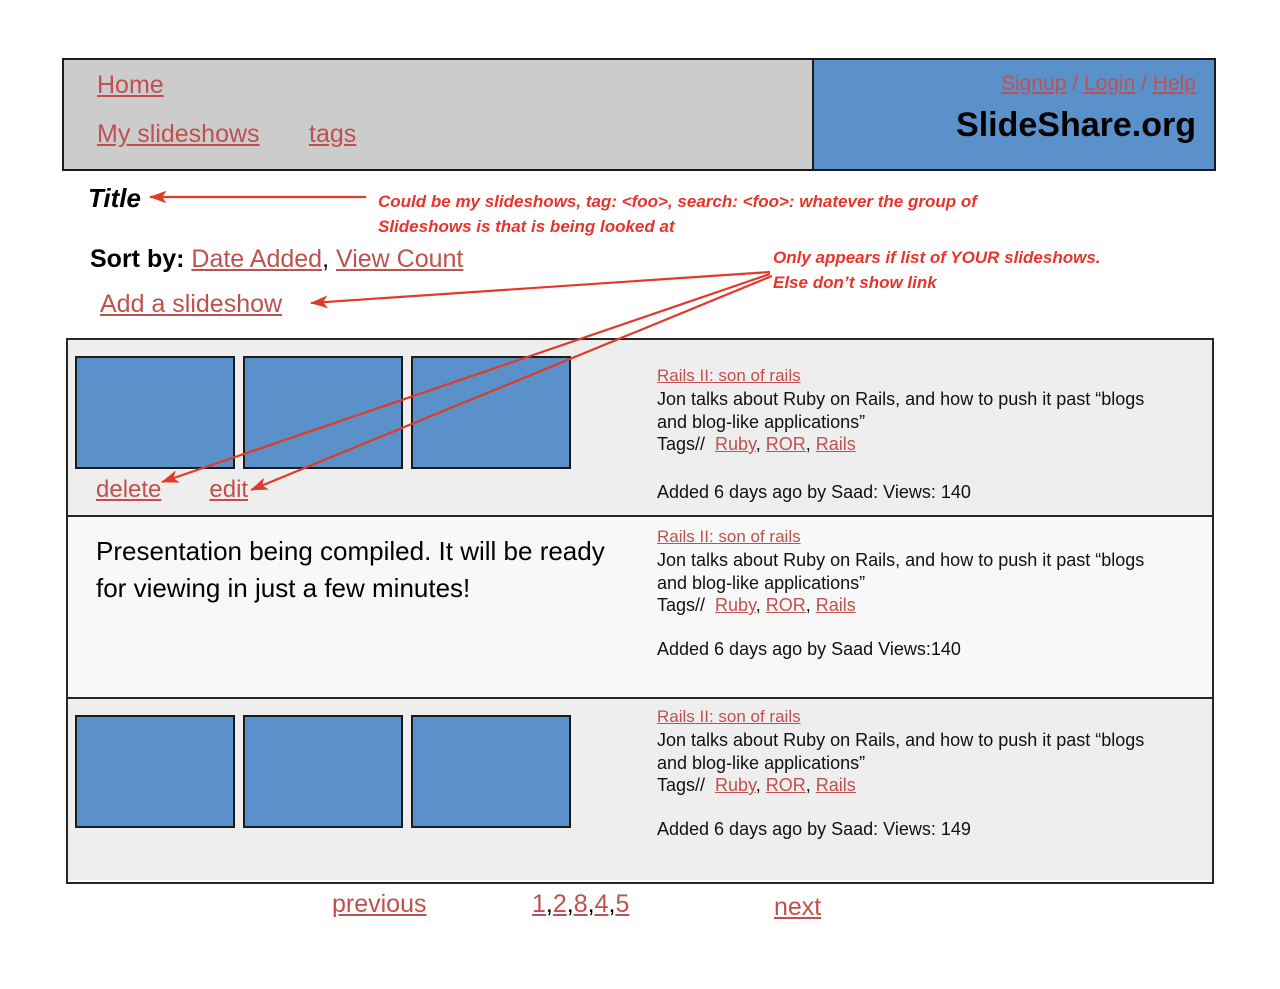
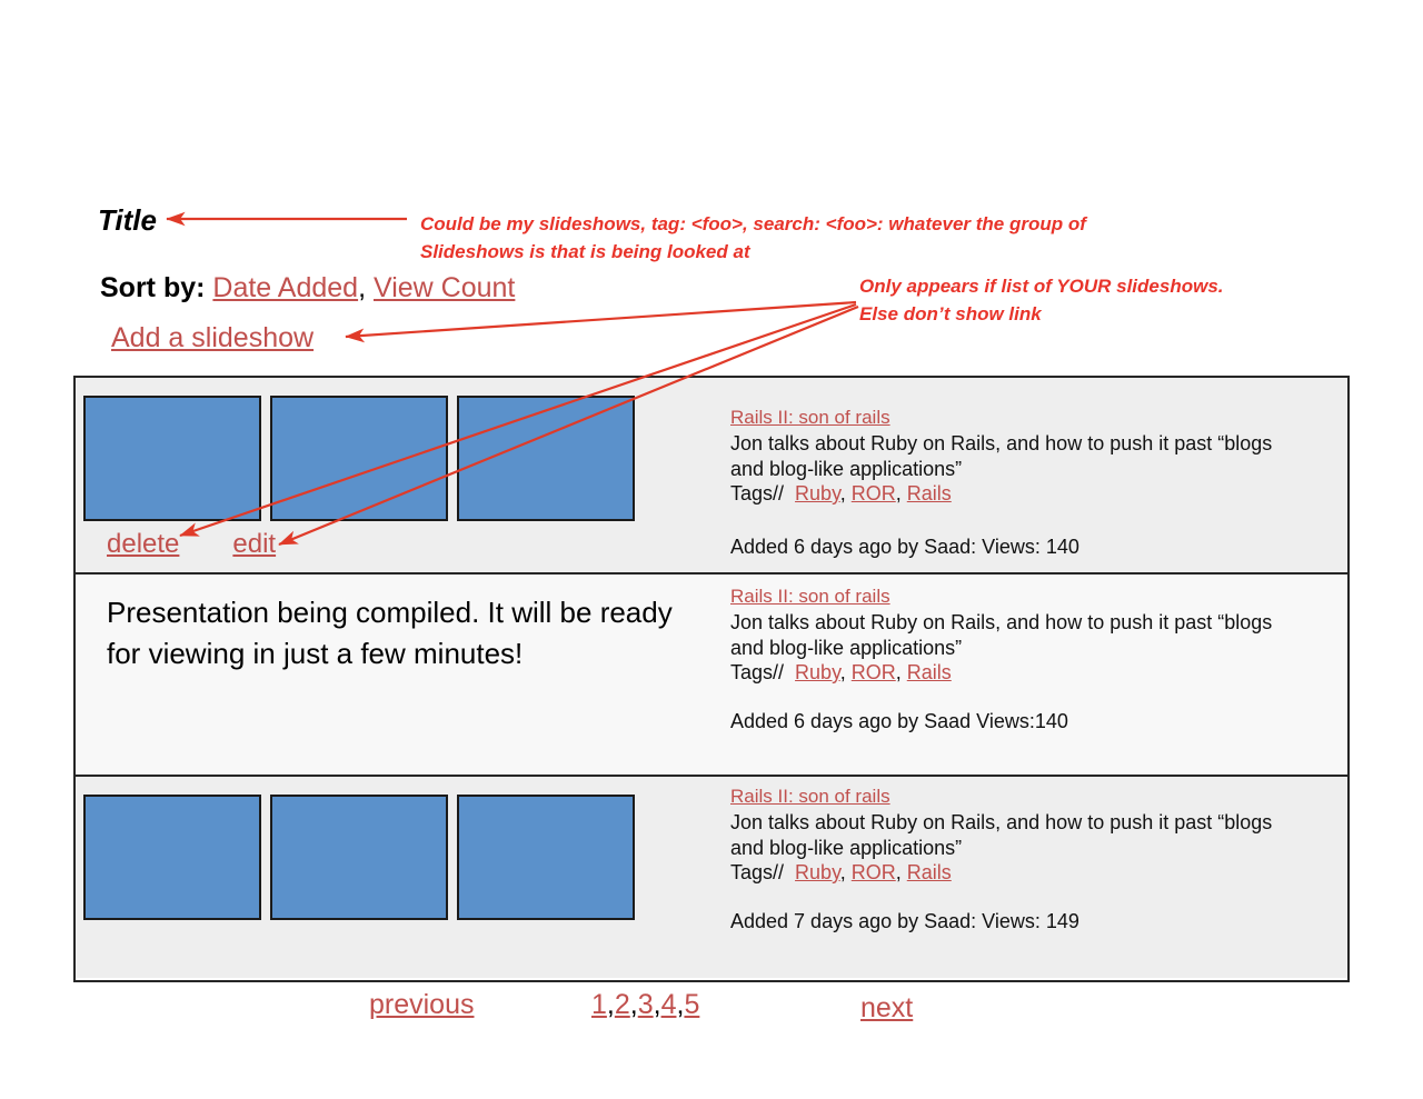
- Home
- My slideshows
- tags
- Signup / Login / Help
- SlideShare.org
  Title
  Sort by: Date Added, View Count
  Add a slideshow
  Could be my slideshows, tag: <foo>, search: <foo>: whatever the group of
  Slideshows is that is being looked at
  Only appears if list of YOUR slideshows.
  Else don’t show link
  delete edit
  Rails II: son of rails
  Jon talks about Ruby on Rails, and how to push it past “blogs and blog-like applications”
  Tags// Ruby, ROR, Rails
  Added 6 days ago by Saad: Views: 140
  Presentation being compiled. It will be ready for viewing in just a few minutes!
  Rails II: son of rails
  Jon talks about Ruby on Rails, and how to push it past “blogs and blog-like applications”
  Tags// Ruby, ROR, Rails
  Added 6 days ago by Saad Views:140
  Rails II: son of rails
  Jon talks about Ruby on Rails, and how to push it past “blogs and blog-like applications”
  Tags// Ruby, ROR, Rails
- Added 6 days ago by Saad: Views: 149
+ Added 7 days ago by Saad: Views: 149
  previous
- 1,2,8,4,5
+ 1,2,3,4,5
  next
